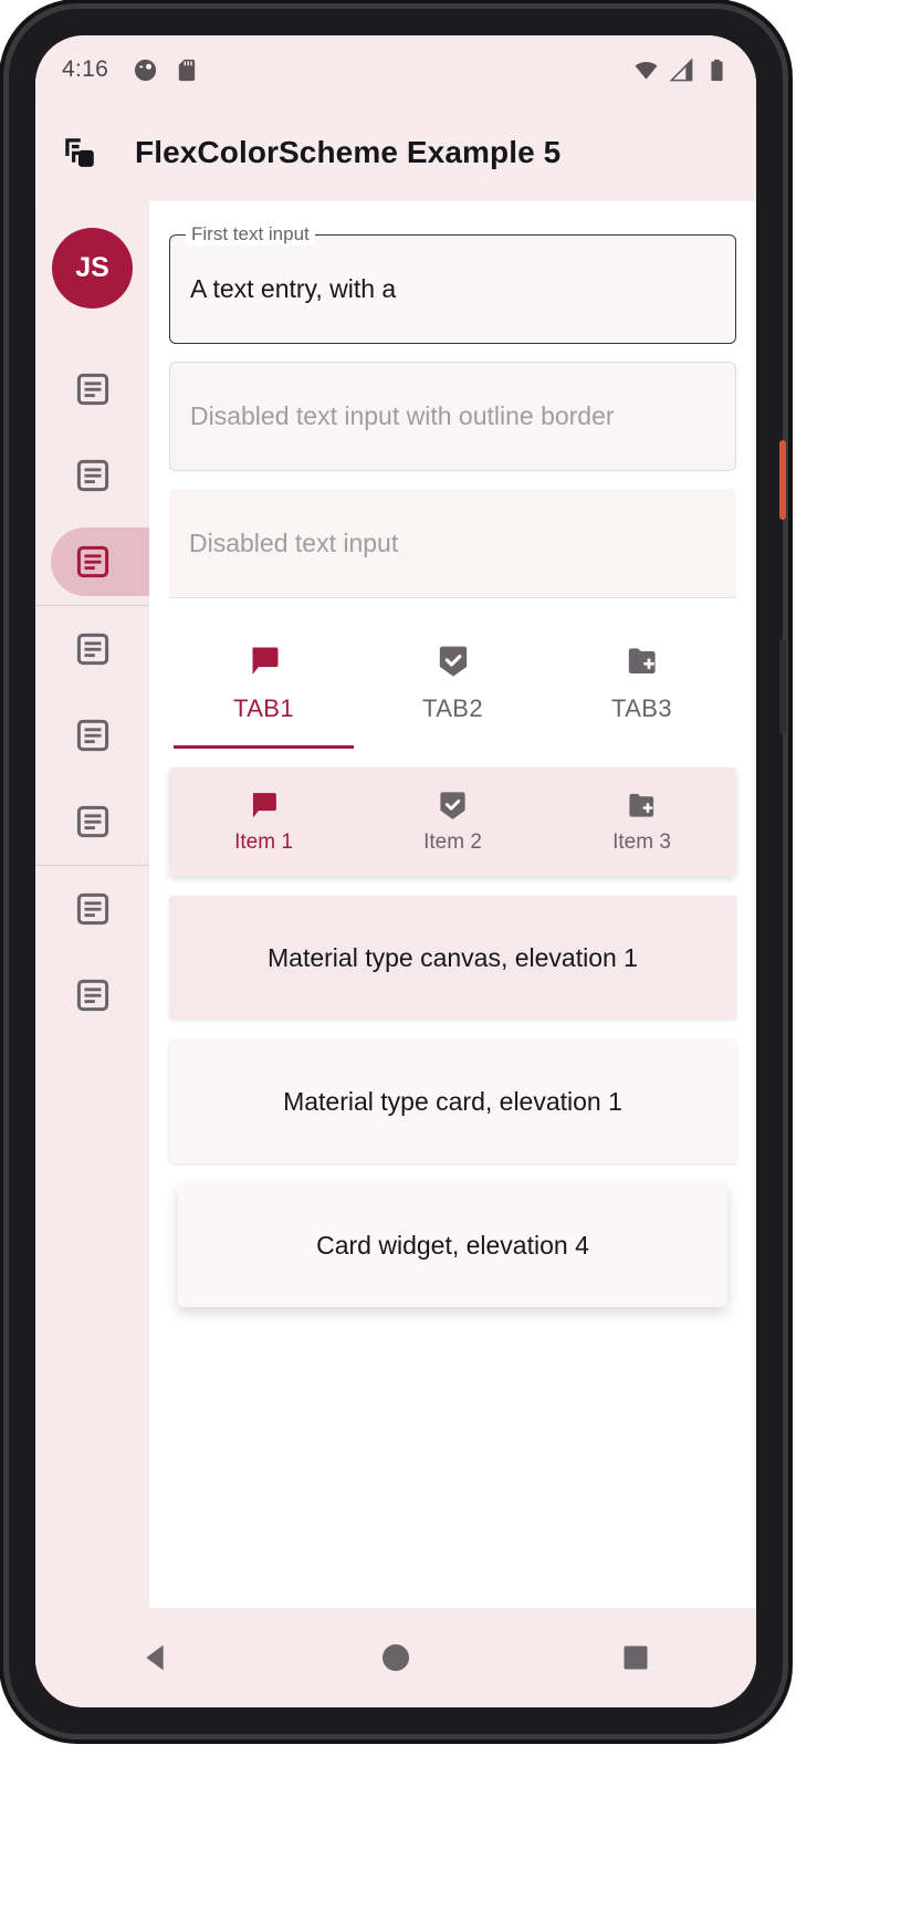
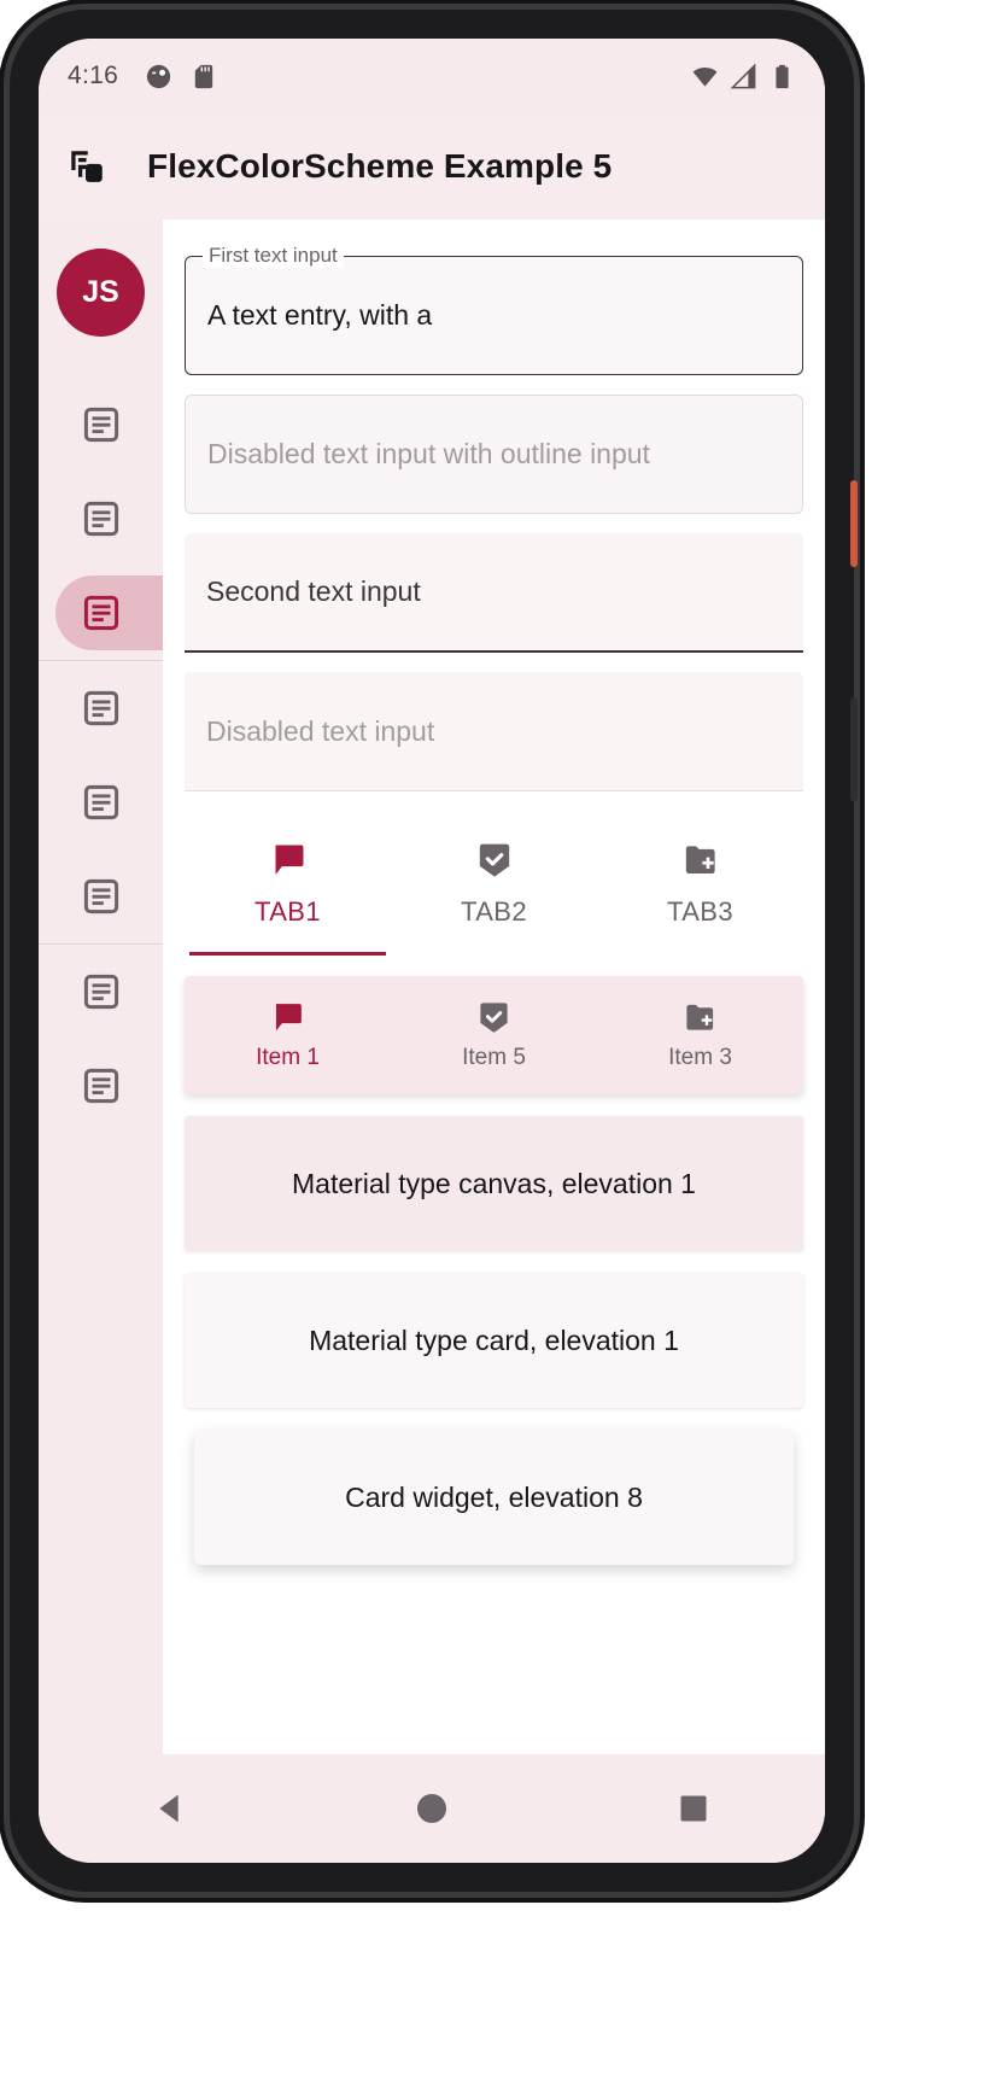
  4:16
  FlexColorScheme Example 5
  JS
  First text input
  A text entry, with a
- Disabled text input with outline border
+ Disabled text input with outline input
+ Second text input
  Disabled text input
  TAB1
  TAB2
  TAB3
  Item 1
- Item 2
+ Item 5
  Item 3
  Material type canvas, elevation 1
  Material type card, elevation 1
- Card widget, elevation 4
+ Card widget, elevation 8
